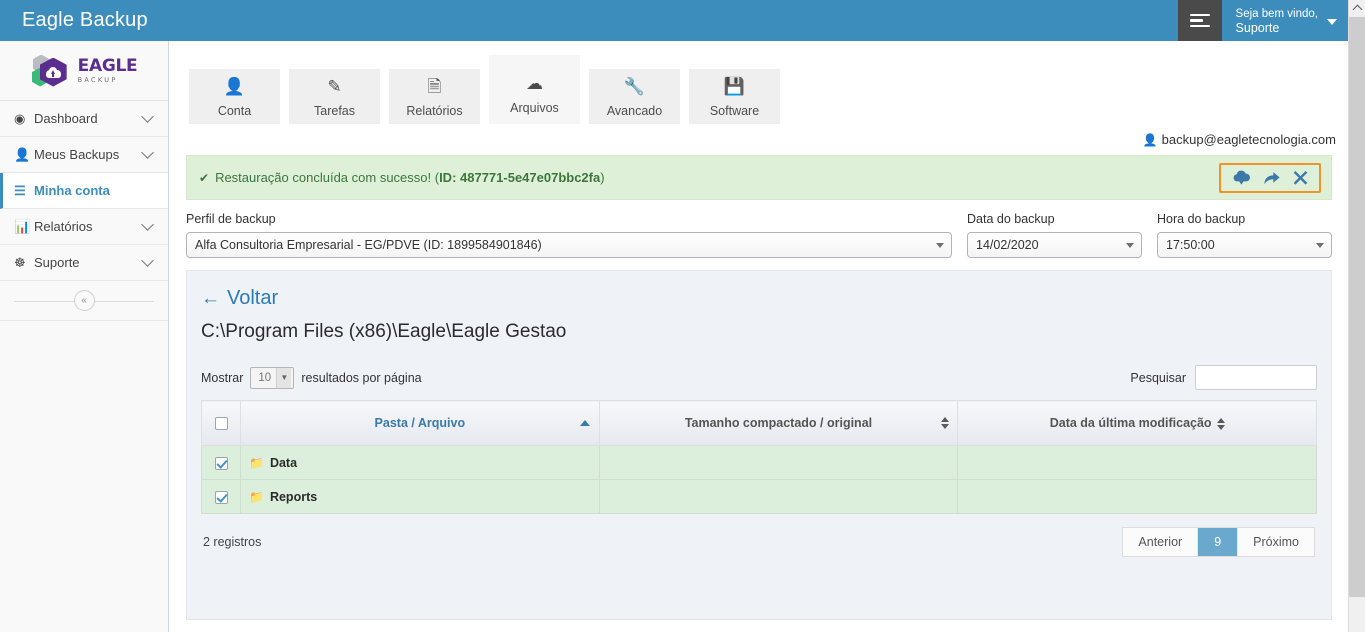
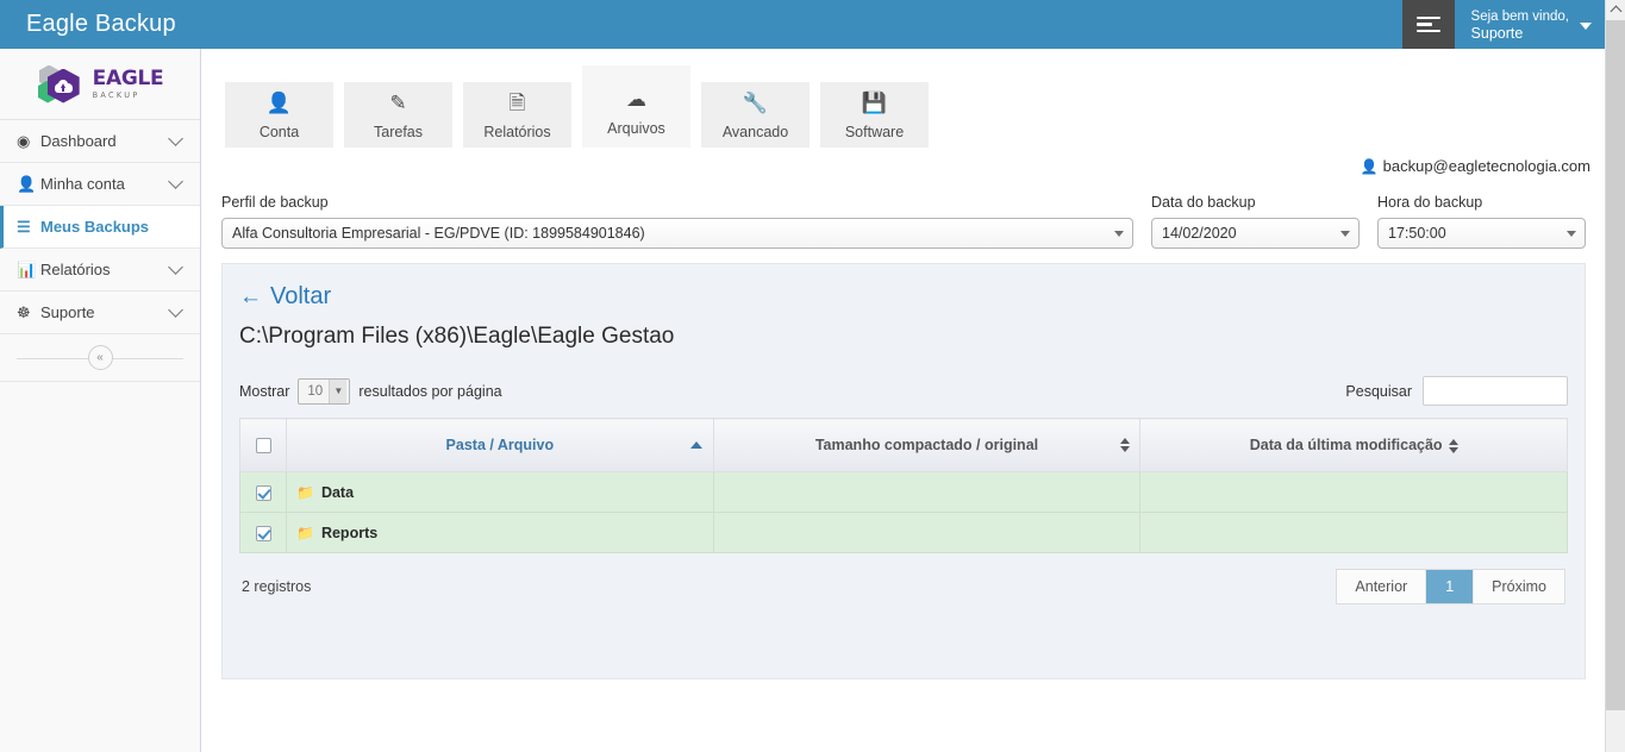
  Eagle Backup
  Seja bem vindo,
  Suporte
  EAGLE
  BACKUP
  ◉
  Dashboard
  👤
- Meus Backups
+ Minha conta
  ☰
- Minha conta
+ Meus Backups
  📊
  Relatórios
  ☸
  Suporte
  «
  👤
  Conta
  ✎
  Tarefas
  🗎
  Relatórios
  ☁
  Arquivos
  🔧
  Avancado
  💾
  Software
  👤 backup@eagletecnologia.com
- ✔
- Restauração concluída com sucesso! (ID: 487771-5e47e07bbc2fa)
  Perfil de backup
  Alfa Consultoria Empresarial - EG/PDVE (ID: 1899584901846)
  Data do backup
  14/02/2020
  Hora do backup
  17:50:00
  ←
  Voltar
  C:\Program Files (x86)\Eagle\Eagle Gestao
  Mostrar
  10
  ▼
  resultados por página
  Pesquisar
  	Pasta / Arquivo	Tamanho compactado / original	Data da última modificação
  	📁 Data
  	📁 Reports
  2 registros
  Anterior
- 9
+ 1
  Próximo
